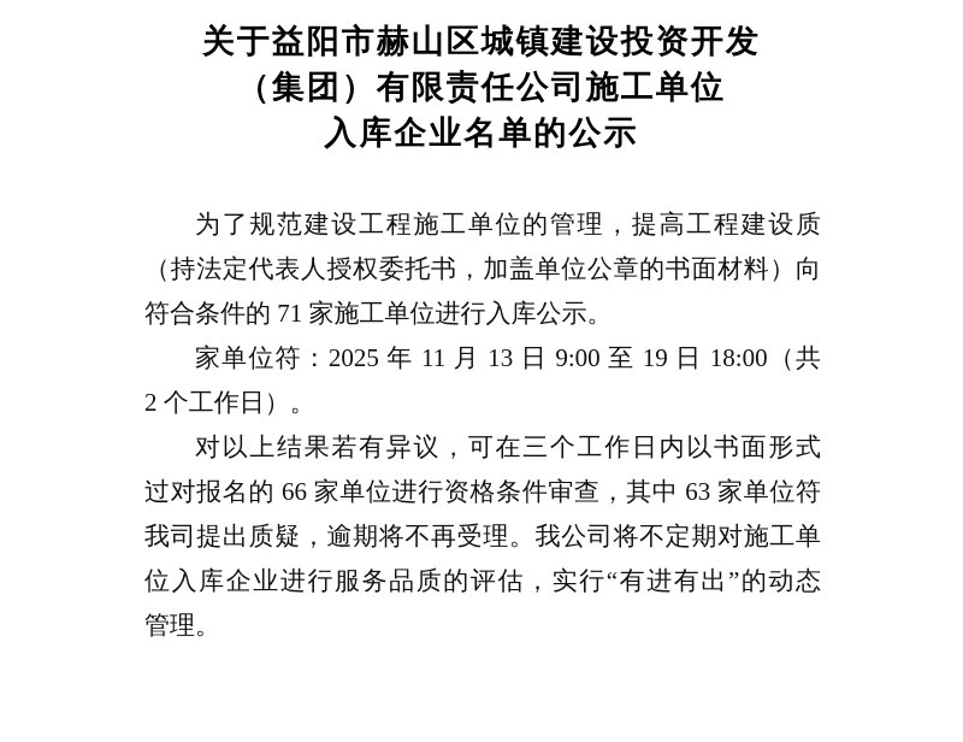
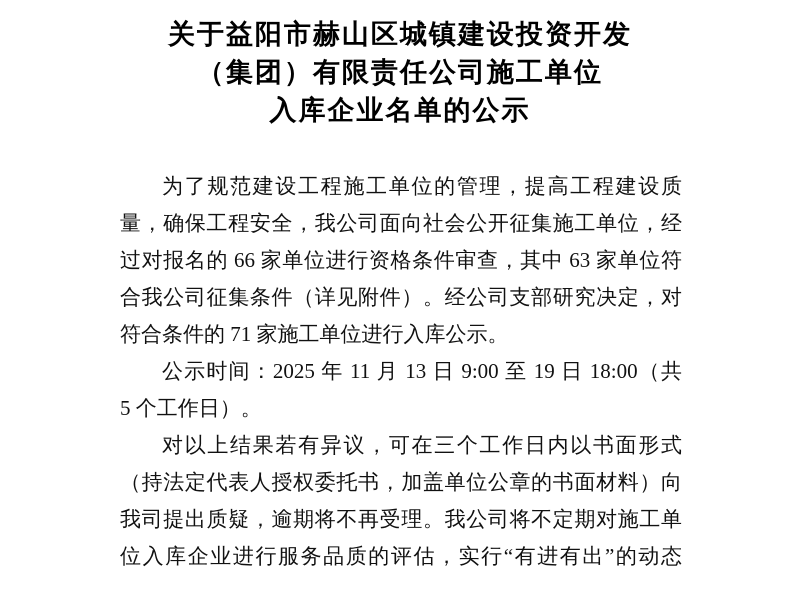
  关于益阳市赫山区城镇建设投资开发
  （集团）有限责任公司施工单位
  入库企业名单的公示
  为了规范建设工程施工单位的管理，提高工程建设质
+ 量，确保工程安全，我公司面向社会公开征集施工单位，经
- （持法定代表人授权委托书，加盖单位公章的书面材料）向
+ 过对报名的 66 家单位进行资格条件审查，其中 63 家单位符
+ 合我公司征集条件（详见附件）。经公司支部研究决定，对
  符合条件的 71 家施工单位进行入库公示。
- 家单位符：2025 年 11 月 13 日 9:00 至 19 日 18:00（共
+ 公示时间：2025 年 11 月 13 日 9:00 至 19 日 18:00（共
- 2 个工作日）。
+ 5 个工作日）。
  对以上结果若有异议，可在三个工作日内以书面形式
- 过对报名的 66 家单位进行资格条件审查，其中 63 家单位符
+ （持法定代表人授权委托书，加盖单位公章的书面材料）向
  我司提出质疑，逾期将不再受理。我公司将不定期对施工单
  位入库企业进行服务品质的评估，实行“有进有出”的动态
- 管理。
